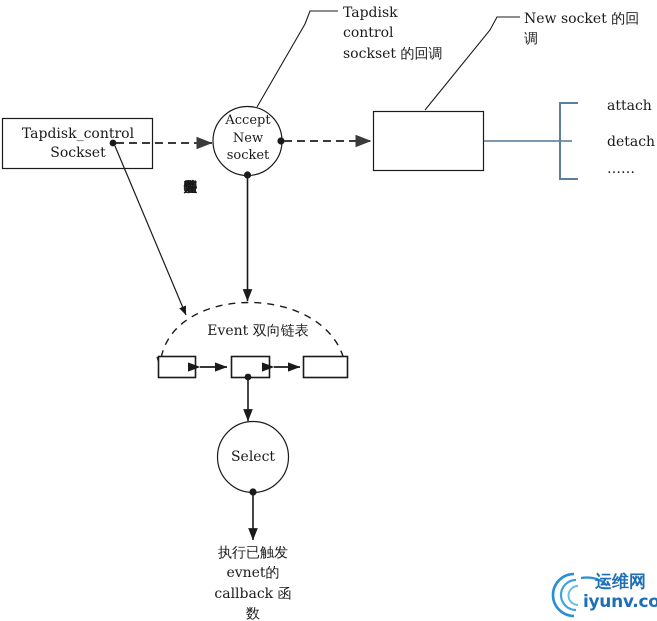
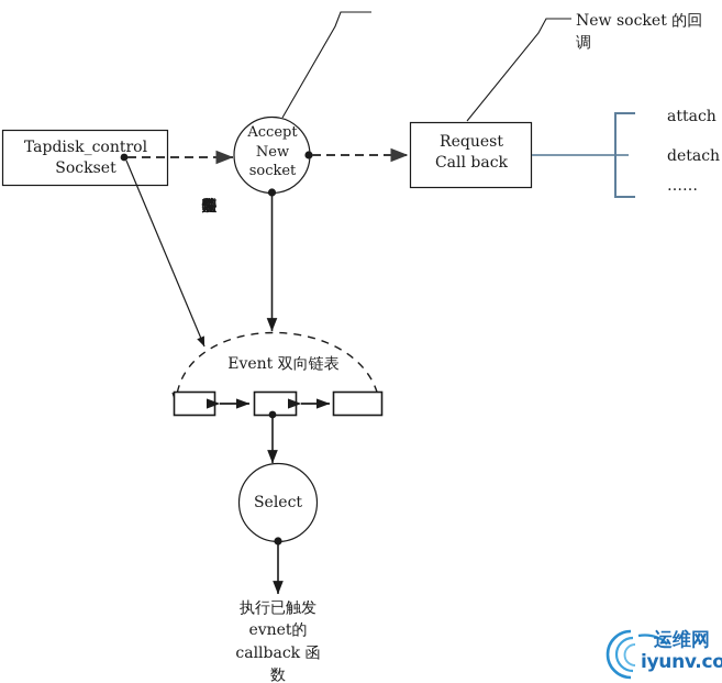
  Tapdisk_control
  Sockset
  Accept
  New
  socket
+ Request
+ Call back
  Event 双向链表
  Select
- Tapdisk
- control
- sockset 的回调
  New socket 的回
  调
  执行已触发
  evnet的
  callback 函
  数
  attach
  detach
  ……
  运维网
  iyunv.co
